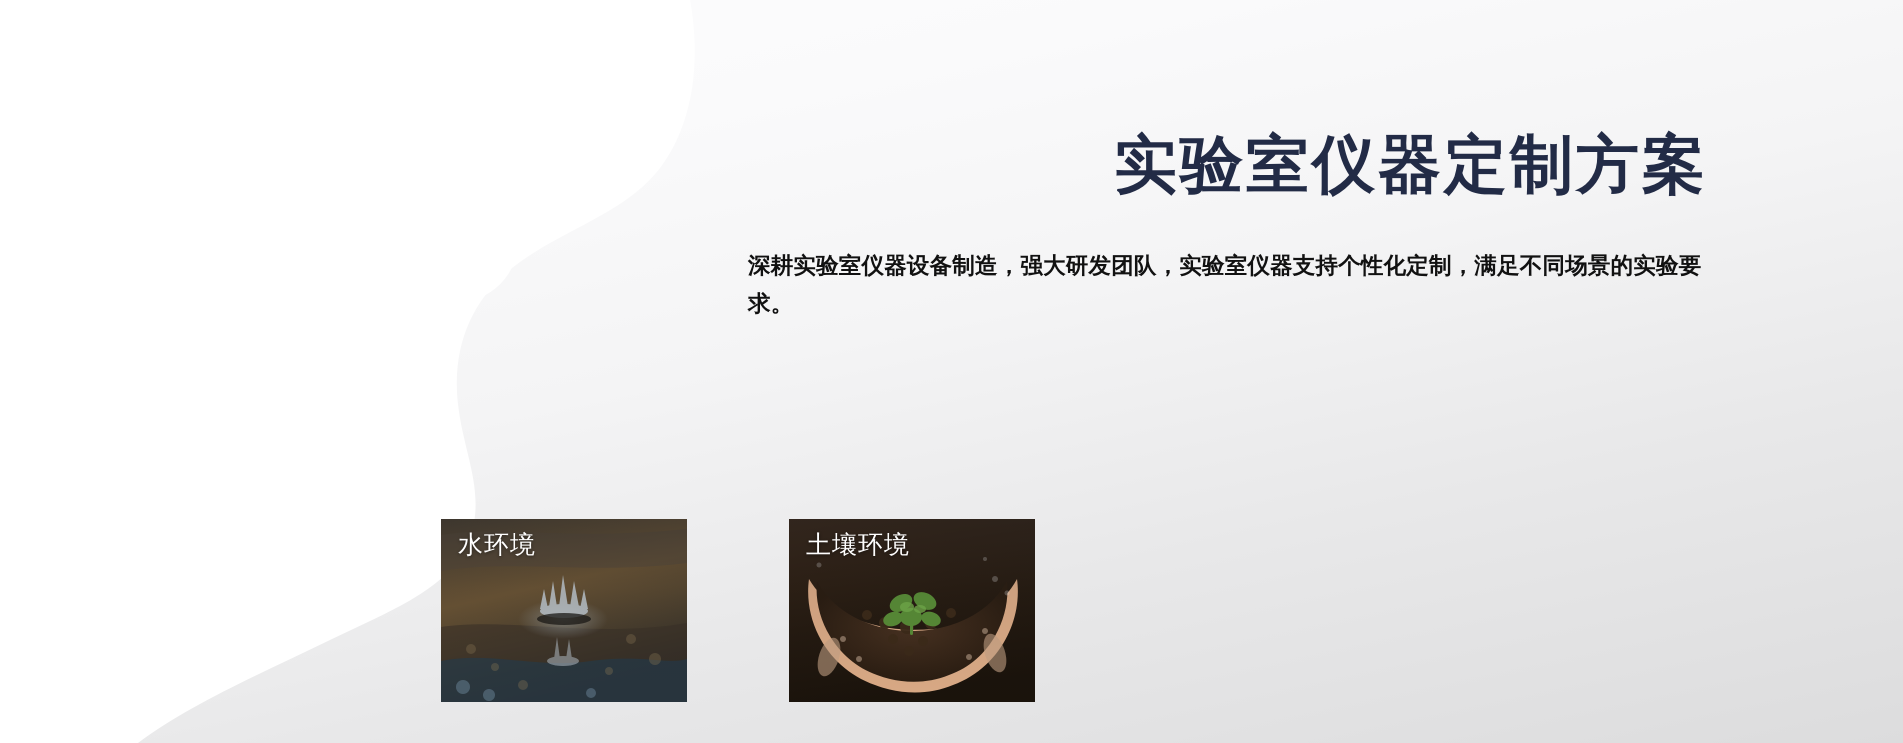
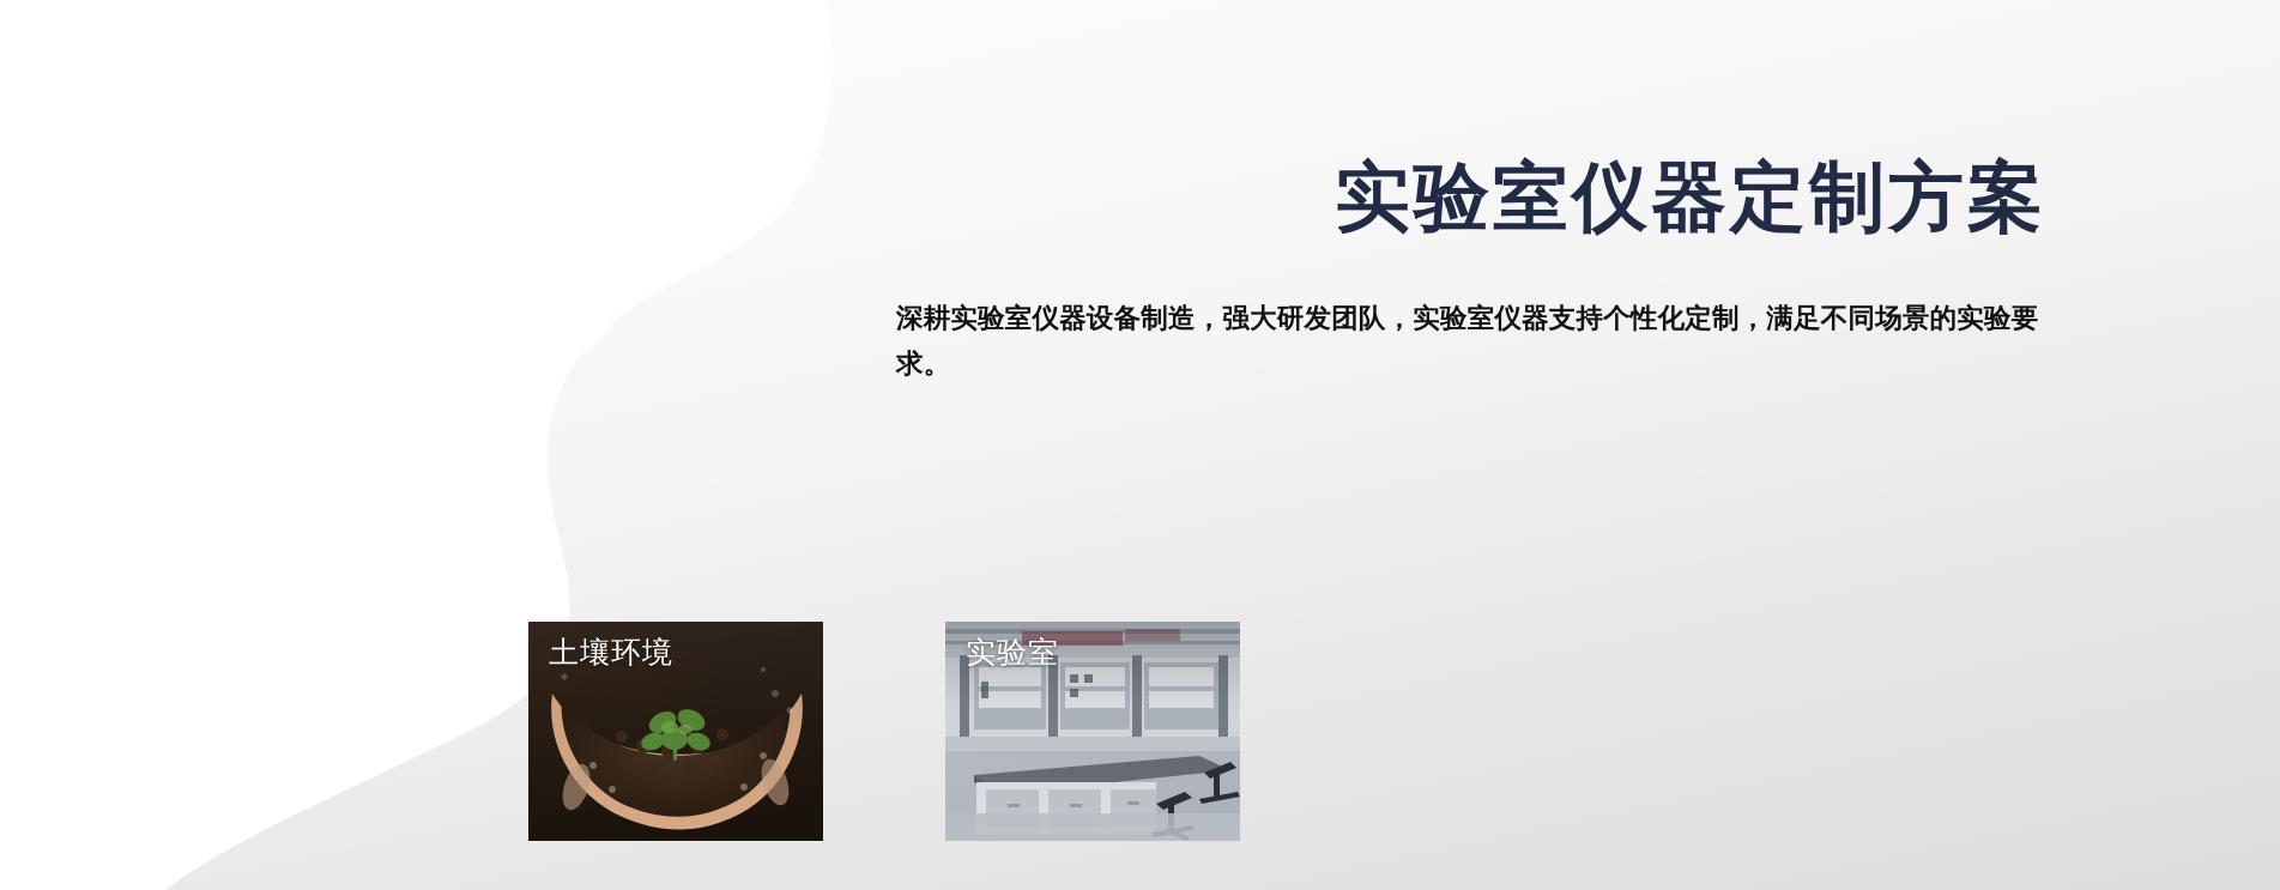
  实验室仪器定制方案
  深耕实验室仪器设备制造，强大研发团队，实验室仪器支持个性化定制，满足不同场景的实验要求。
- 水环境
  土壤环境
+ 实验室
